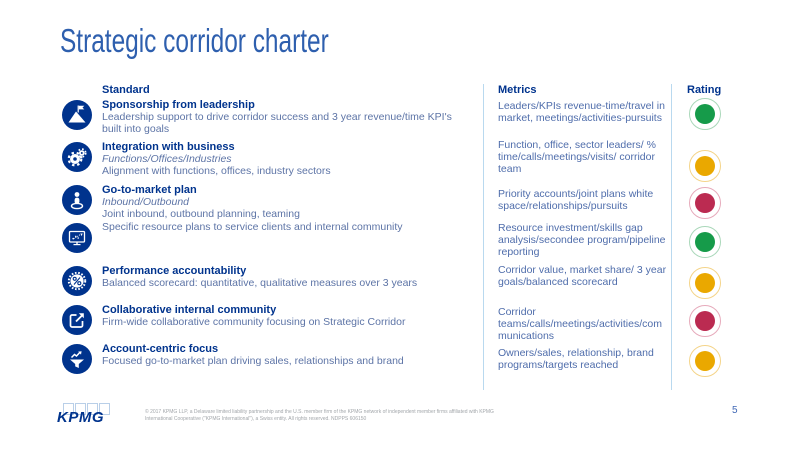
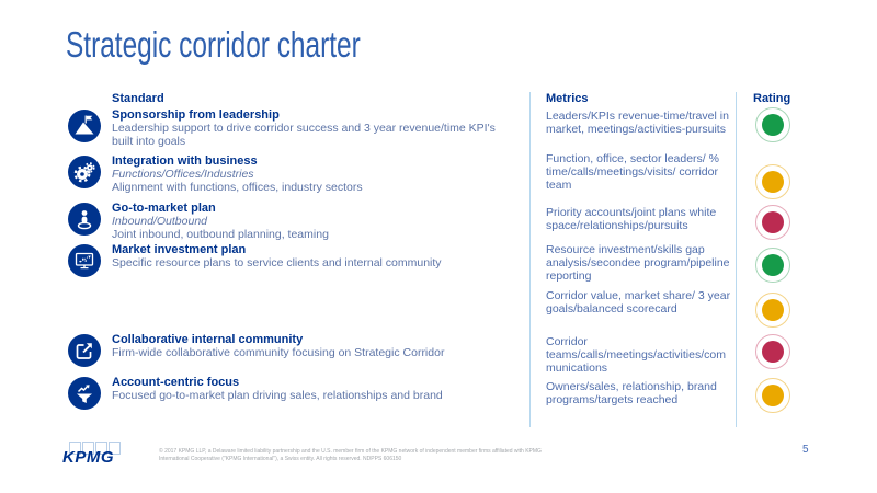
  Strategic corridor charter
  Standard
  Metrics
  Rating
  Sponsorship from leadership
  Leadership support to drive corridor success and 3 year revenue/time KPI's built into goals
  Integration with business
  Functions/Offices/Industries
  Alignment with functions, offices, industry sectors
  Go-to-market plan
  Inbound/Outbound
  Joint inbound, outbound planning, teaming
+ Market investment plan
  Specific resource plans to service clients and internal community
- Performance accountability
- Balanced scorecard: quantitative, qualitative measures over 3 years
  Collaborative internal community
  Firm-wide collaborative community focusing on Strategic Corridor
  Account-centric focus
  Focused go-to-market plan driving sales, relationships and brand
  Leaders/KPIs revenue-time/travel in market, meetings/activities-pursuits
  Function, office, sector leaders/ % time/calls/meetings/visits/ corridor team
  Priority accounts/joint plans white space/relationships/pursuits
  Resource investment/skills gap analysis/secondee program/pipeline reporting
  Corridor value, market share/ 3 year goals/balanced scorecard
  Corridor teams/calls/meetings/activities/communications
  Owners/sales, relationship, brand programs/targets reached
  KPMG
  5
